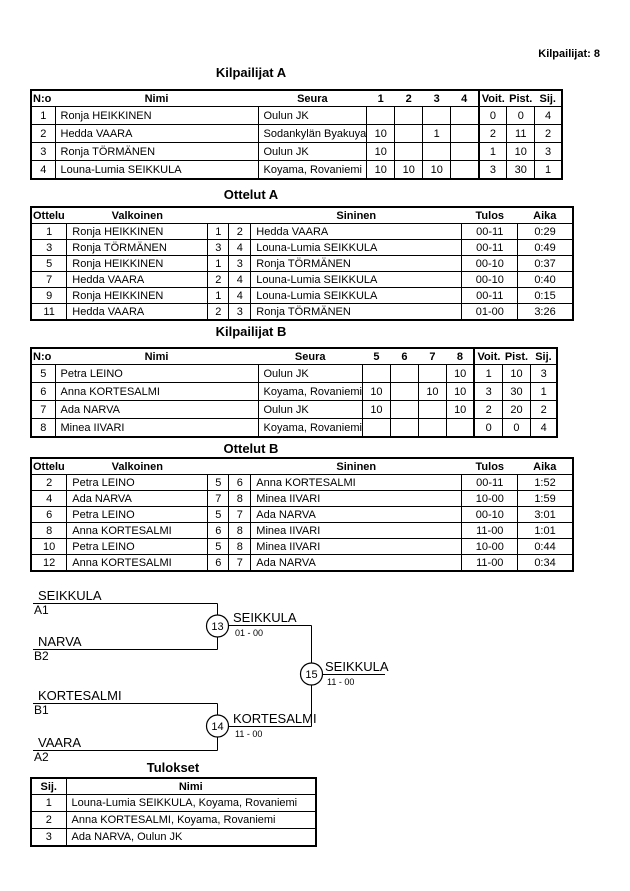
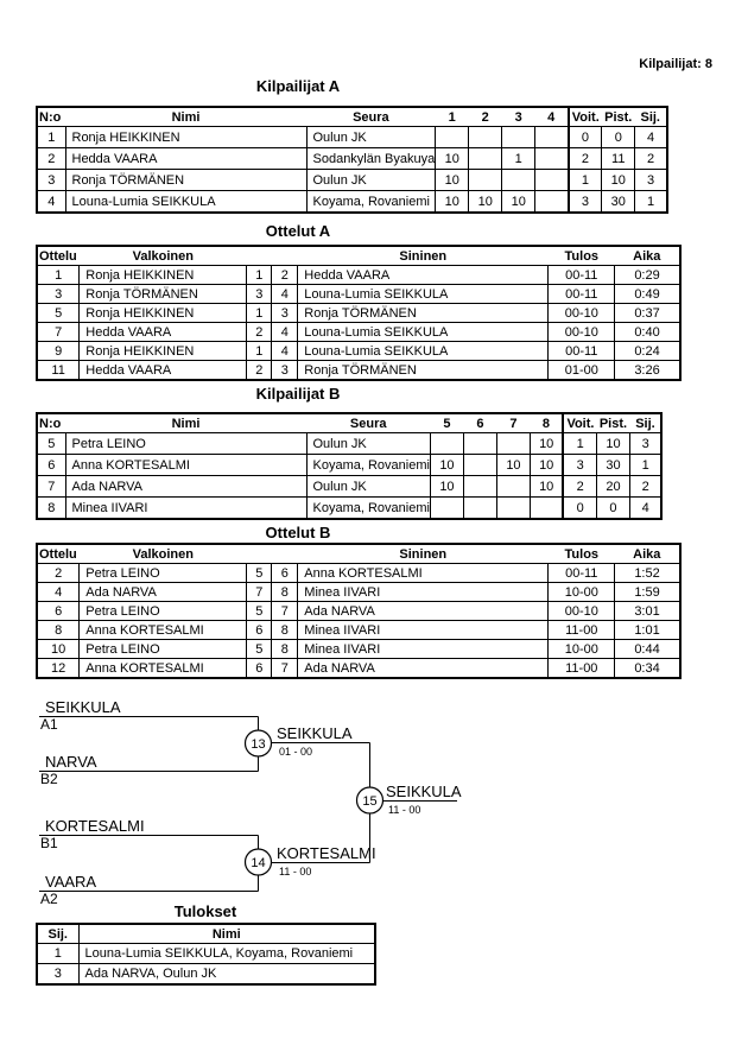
  Kilpailijat: 8
  Kilpailijat A
  N:o	Nimi	Seura	1	2	3	4	Voit.	Pist.	Sij.
  1	Ronja HEIKKINEN	Oulun JK					0	0	4
  2	Hedda VAARA	Sodankylän Byakuya	10		1		2	11	2
  3	Ronja TÖRMÄNEN	Oulun JK	10				1	10	3
  4	Louna-Lumia SEIKKULA	Koyama, Rovaniemi	10	10	10		3	30	1
  Ottelut A
  Ottelu	Valkoinen			Sininen	Tulos	Aika
  1	Ronja HEIKKINEN	1	2	Hedda VAARA	00-11	0:29
  3	Ronja TÖRMÄNEN	3	4	Louna-Lumia SEIKKULA	00-11	0:49
  5	Ronja HEIKKINEN	1	3	Ronja TÖRMÄNEN	00-10	0:37
  7	Hedda VAARA	2	4	Louna-Lumia SEIKKULA	00-10	0:40
- 9	Ronja HEIKKINEN	1	4	Louna-Lumia SEIKKULA	00-11	0:15
+ 9	Ronja HEIKKINEN	1	4	Louna-Lumia SEIKKULA	00-11	0:24
  11	Hedda VAARA	2	3	Ronja TÖRMÄNEN	01-00	3:26
  Kilpailijat B
  N:o	Nimi	Seura	5	6	7	8	Voit.	Pist.	Sij.
  5	Petra LEINO	Oulun JK				10	1	10	3
  6	Anna KORTESALMI	Koyama, Rovaniemi	10		10	10	3	30	1
  7	Ada NARVA	Oulun JK	10			10	2	20	2
  8	Minea IIVARI	Koyama, Rovaniemi					0	0	4
  Ottelut B
  Ottelu	Valkoinen			Sininen	Tulos	Aika
  2	Petra LEINO	5	6	Anna KORTESALMI	00-11	1:52
  4	Ada NARVA	7	8	Minea IIVARI	10-00	1:59
  6	Petra LEINO	5	7	Ada NARVA	00-10	3:01
  8	Anna KORTESALMI	6	8	Minea IIVARI	11-00	1:01
  10	Petra LEINO	5	8	Minea IIVARI	10-00	0:44
  12	Anna KORTESALMI	6	7	Ada NARVA	11-00	0:34
  SEIKKULA
  A1
  NARVA
  B2
  13
  SEIKKULA
  01 - 00
  KORTESALMI
  B1
  VAARA
  A2
  14
  KORTESALMI
  11 - 00
  15
  SEIKKULA
  11 - 00
  Tulokset
  Sij.	Nimi
  1	Louna-Lumia SEIKKULA, Koyama, Rovaniemi
- 2	Anna KORTESALMI, Koyama, Rovaniemi
  3	Ada NARVA, Oulun JK
